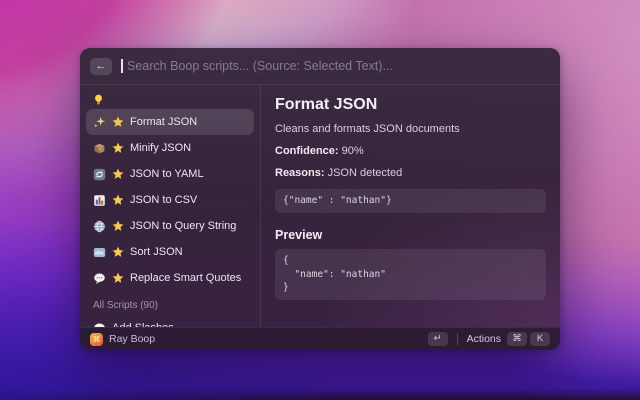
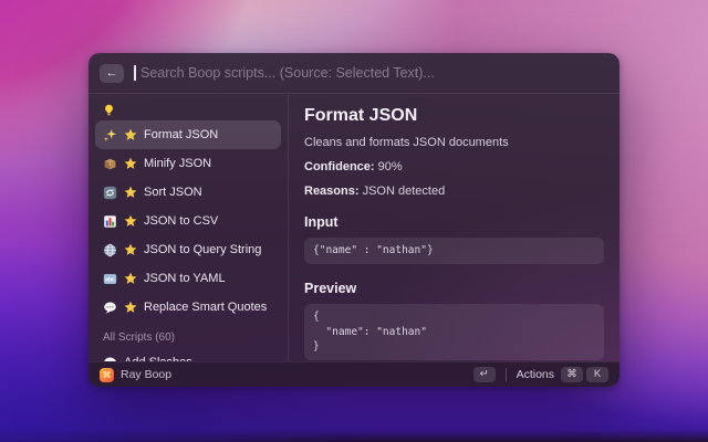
  ←
  Search Boop scripts... (Source: Selected Text)...
  Format JSON
  Minify JSON
- JSON to YAML
+ Sort JSON
  JSON to CSV
  JSON to Query String
- Sort JSON
+ JSON to YAML
  Replace Smart Quotes
- All Scripts (90)
+ All Scripts (60)
  Format JSON
  Cleans and formats JSON documents
  Confidence: 90%
  Reasons: JSON detected
+ Input
  {"name" : "nathan"}
  Preview
  {
  "name": "nathan"
  }
  ⌘
  Ray Boop
  ↵
  Actions
  ⌘
  K
